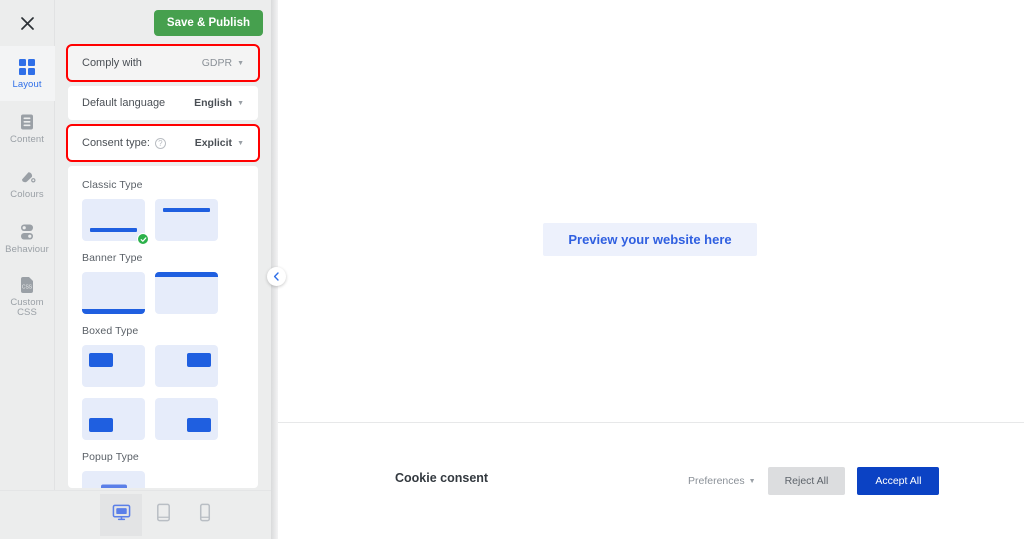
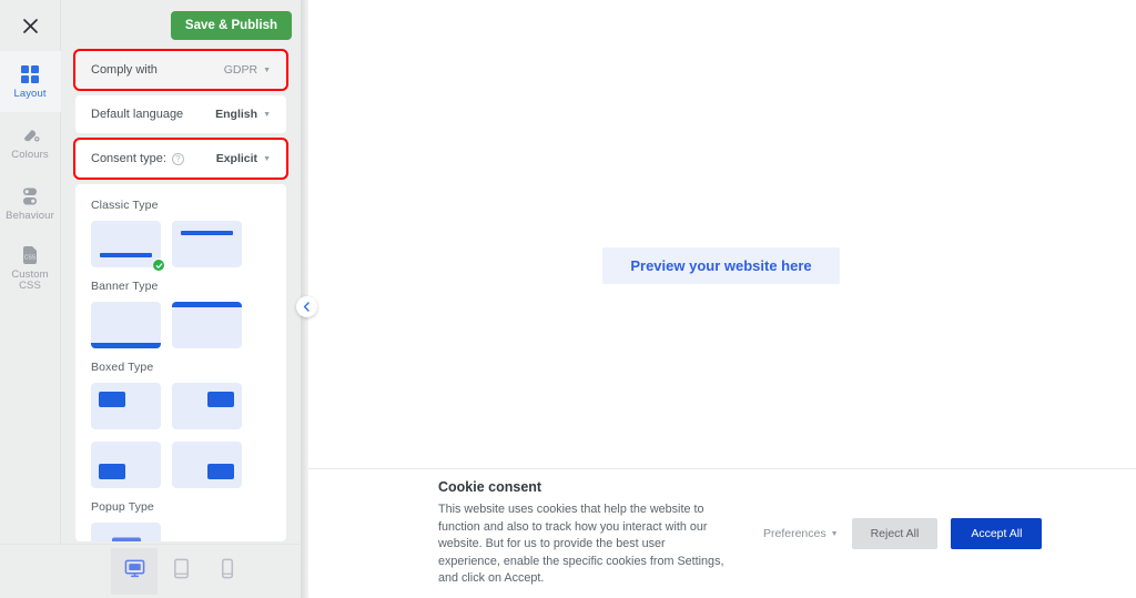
  Layout
- Content
  Colours
  Behaviour
  Custom CSS
  Save & Publish
  Comply with
  GDPR
  Default language
  English
  Consent type:
  ?
  Explicit
  Classic Type
  Banner Type
  Boxed Type
  Popup Type
  Preview your website here
  Cookie consent
+ This website uses cookies that help the website to function and also to track how you interact with our website. But for us to provide the best user experience, enable the specific cookies from Settings, and click on Accept.
  Preferences
  Reject All
  Accept All
